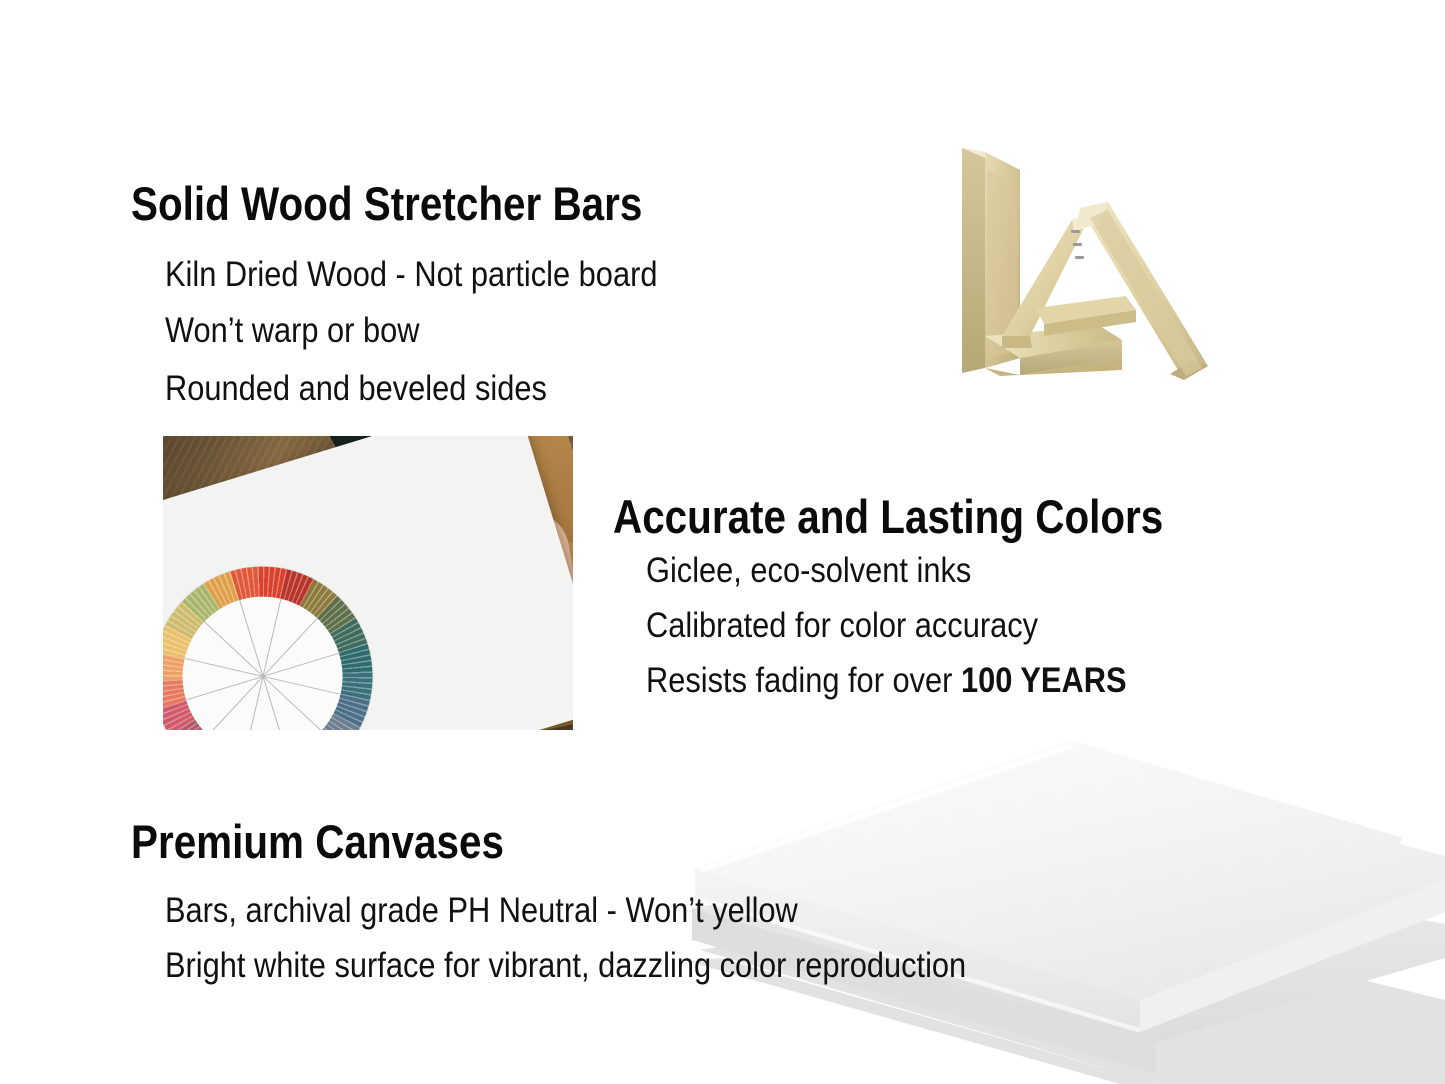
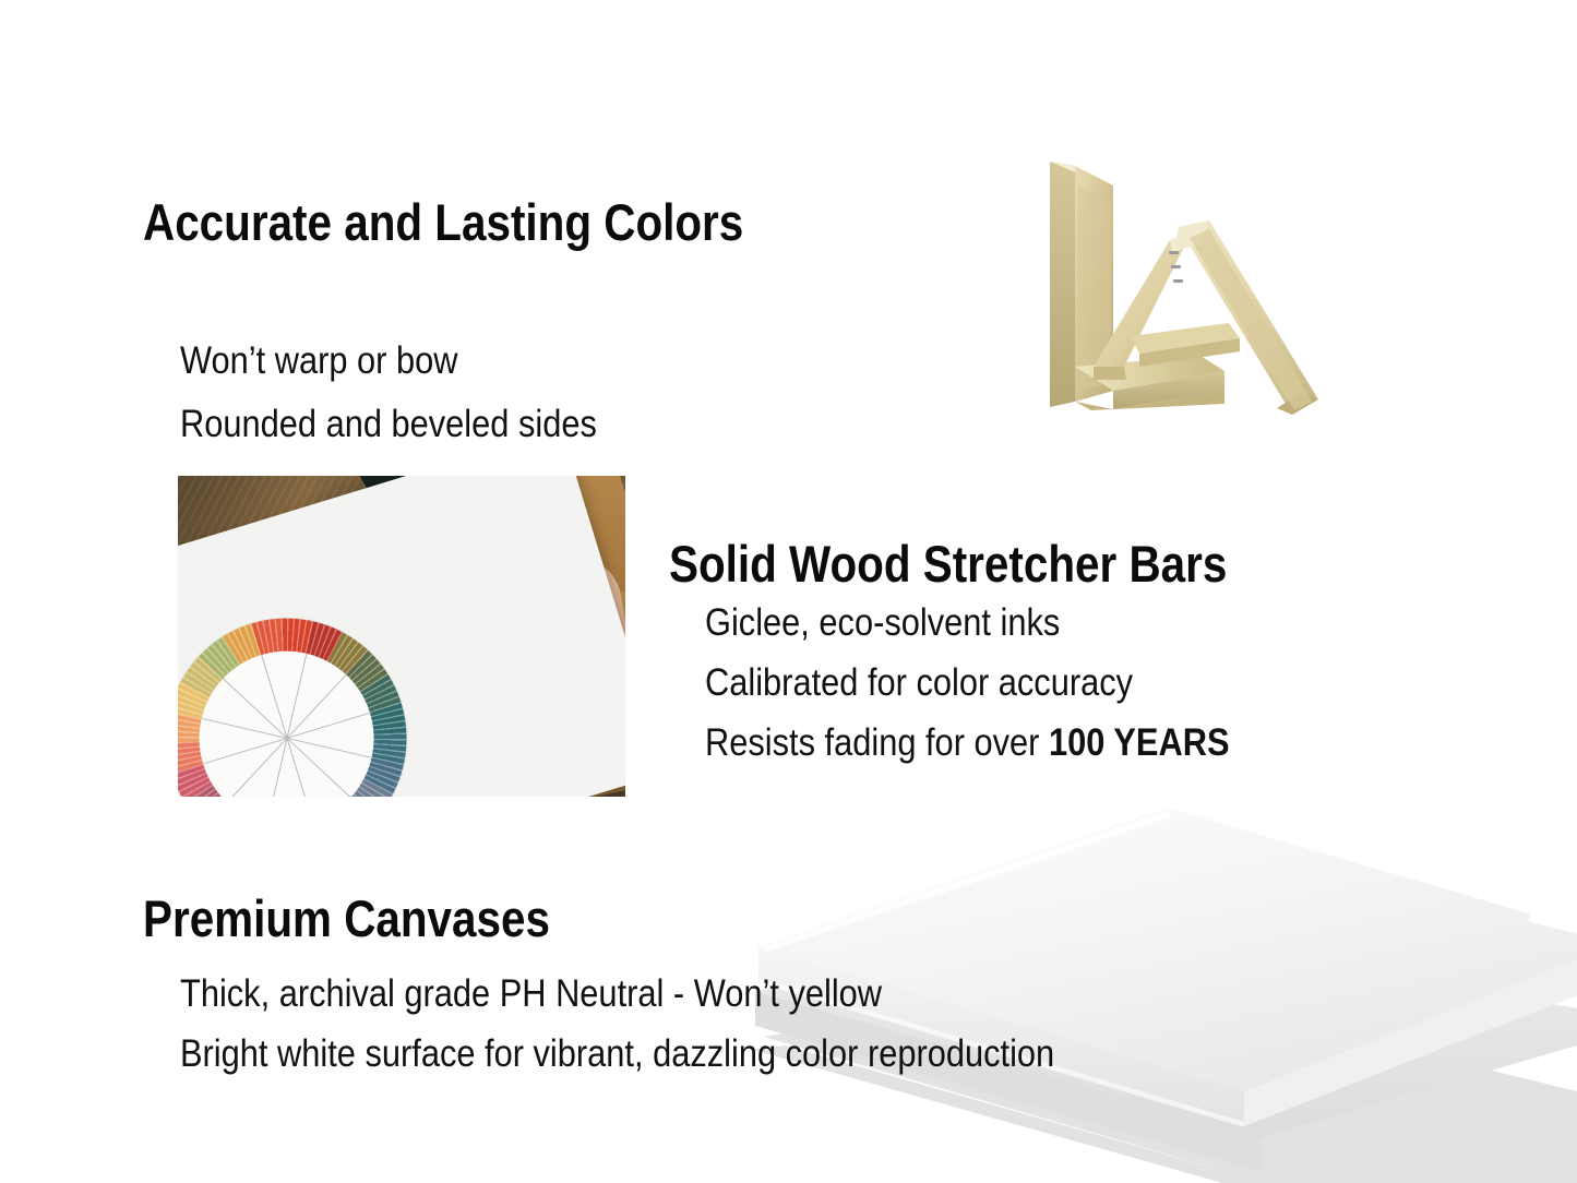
- Solid Wood Stretcher Bars
+ Accurate and Lasting Colors
- Kiln Dried Wood - Not particle board
  Won’t warp or bow
  Rounded and beveled sides
- Accurate and Lasting Colors
+ Solid Wood Stretcher Bars
  Giclee, eco-solvent inks
  Calibrated for color accuracy
  Resists fading for over 100 YEARS
  Premium Canvases
- Bars, archival grade PH Neutral - Won’t yellow
+ Thick, archival grade PH Neutral - Won’t yellow
  Bright white surface for vibrant, dazzling color reproduction
